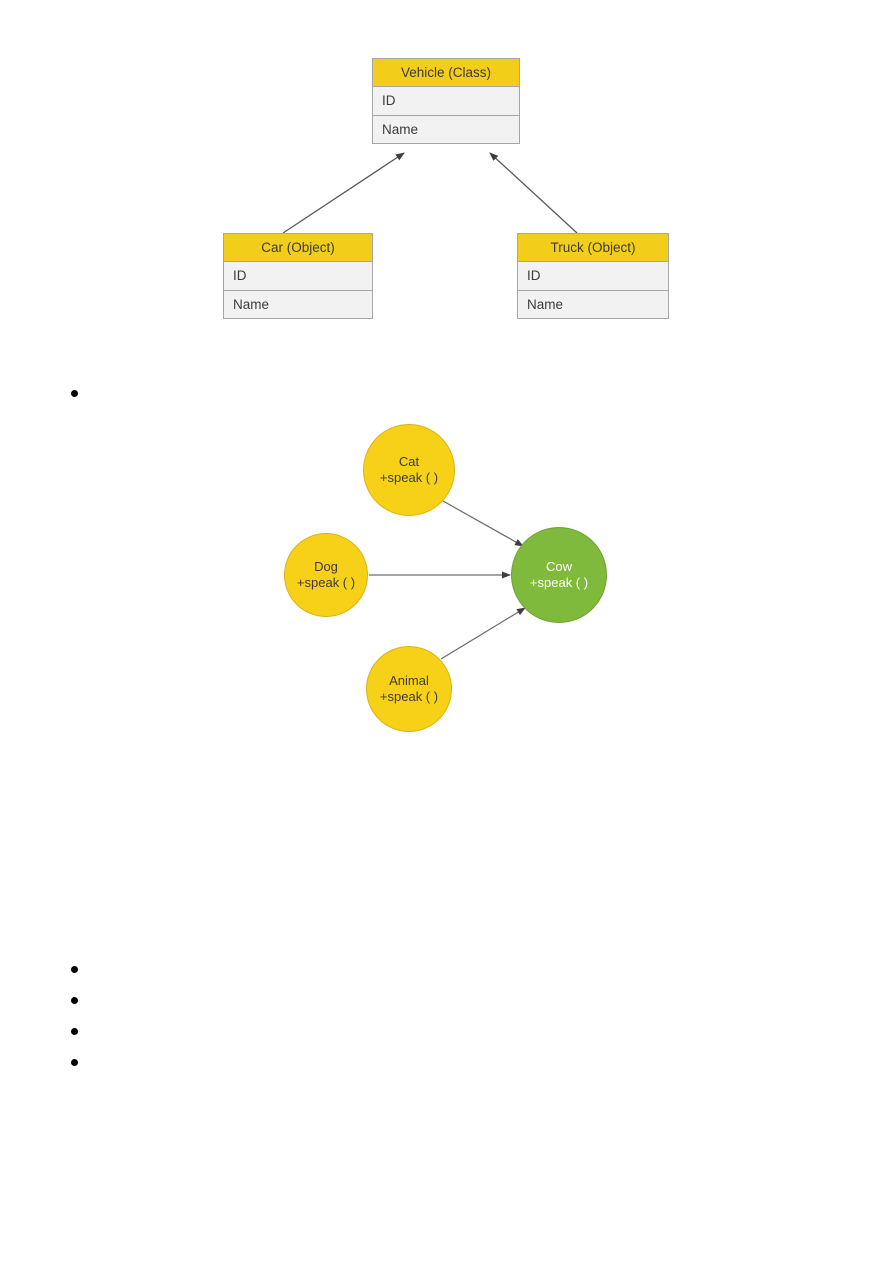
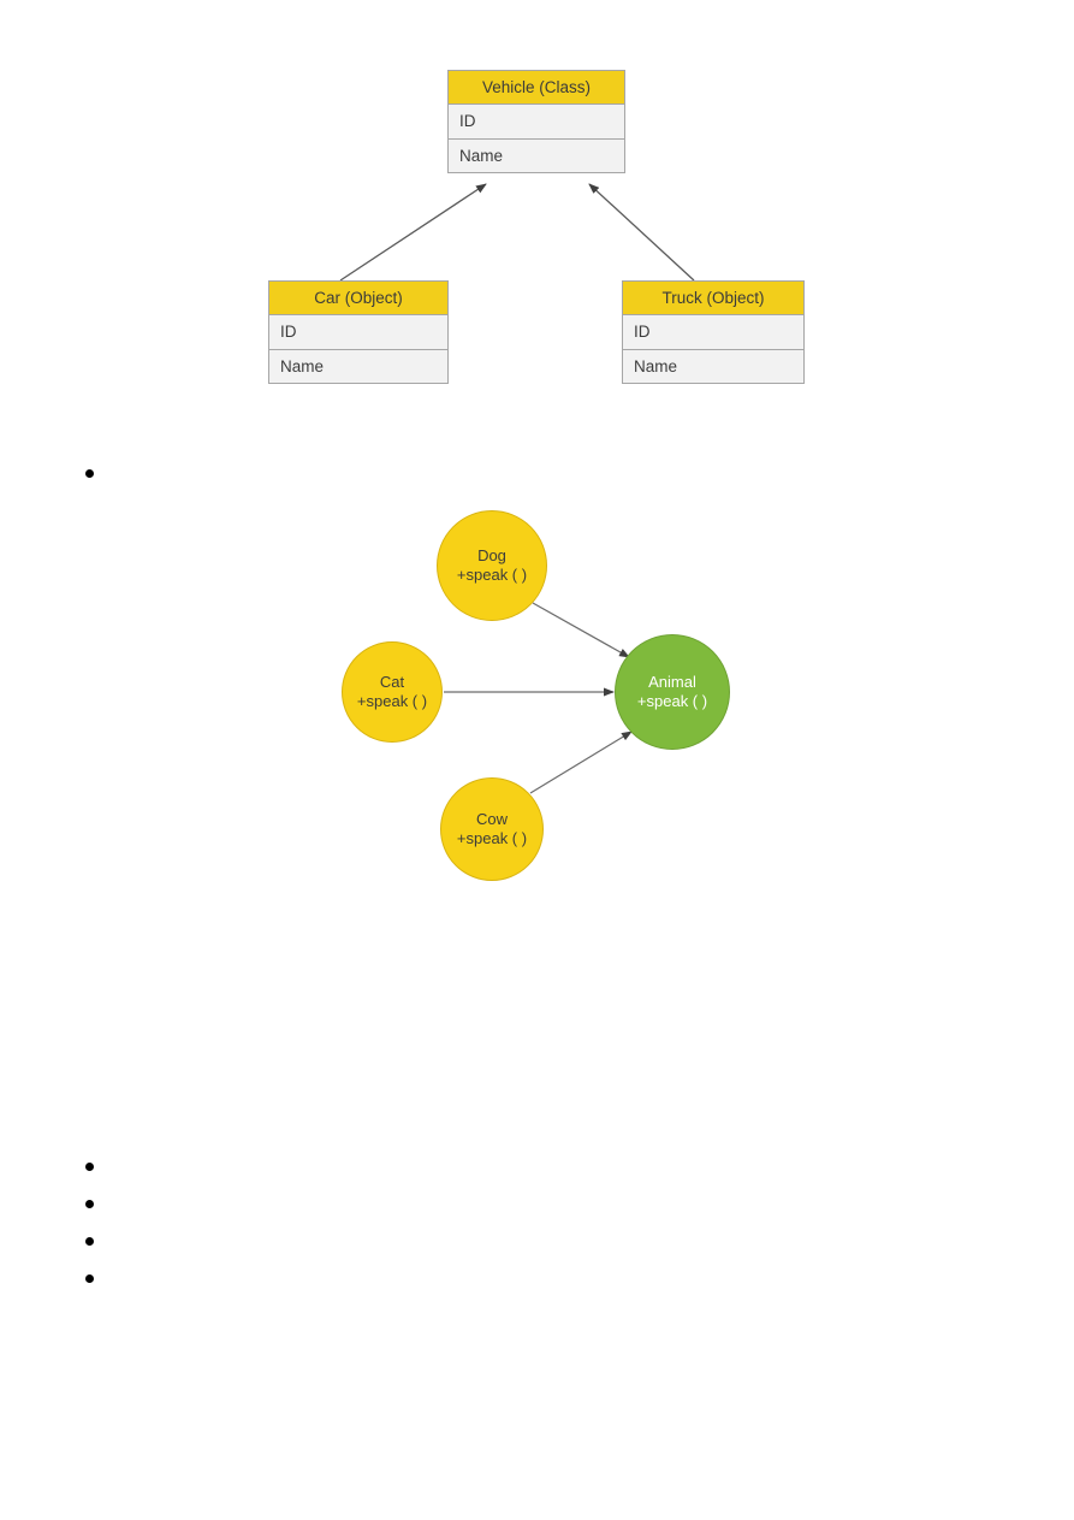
  Vehicle (Class)
  ID
  Name
  Car (Object)
  ID
  Name
  Truck (Object)
  ID
  Name
- Cat
+ Dog
  +speak ( )
- Dog
+ Cat
  +speak ( )
- Animal
+ Cow
  +speak ( )
- Cow
+ Animal
  +speak ( )
